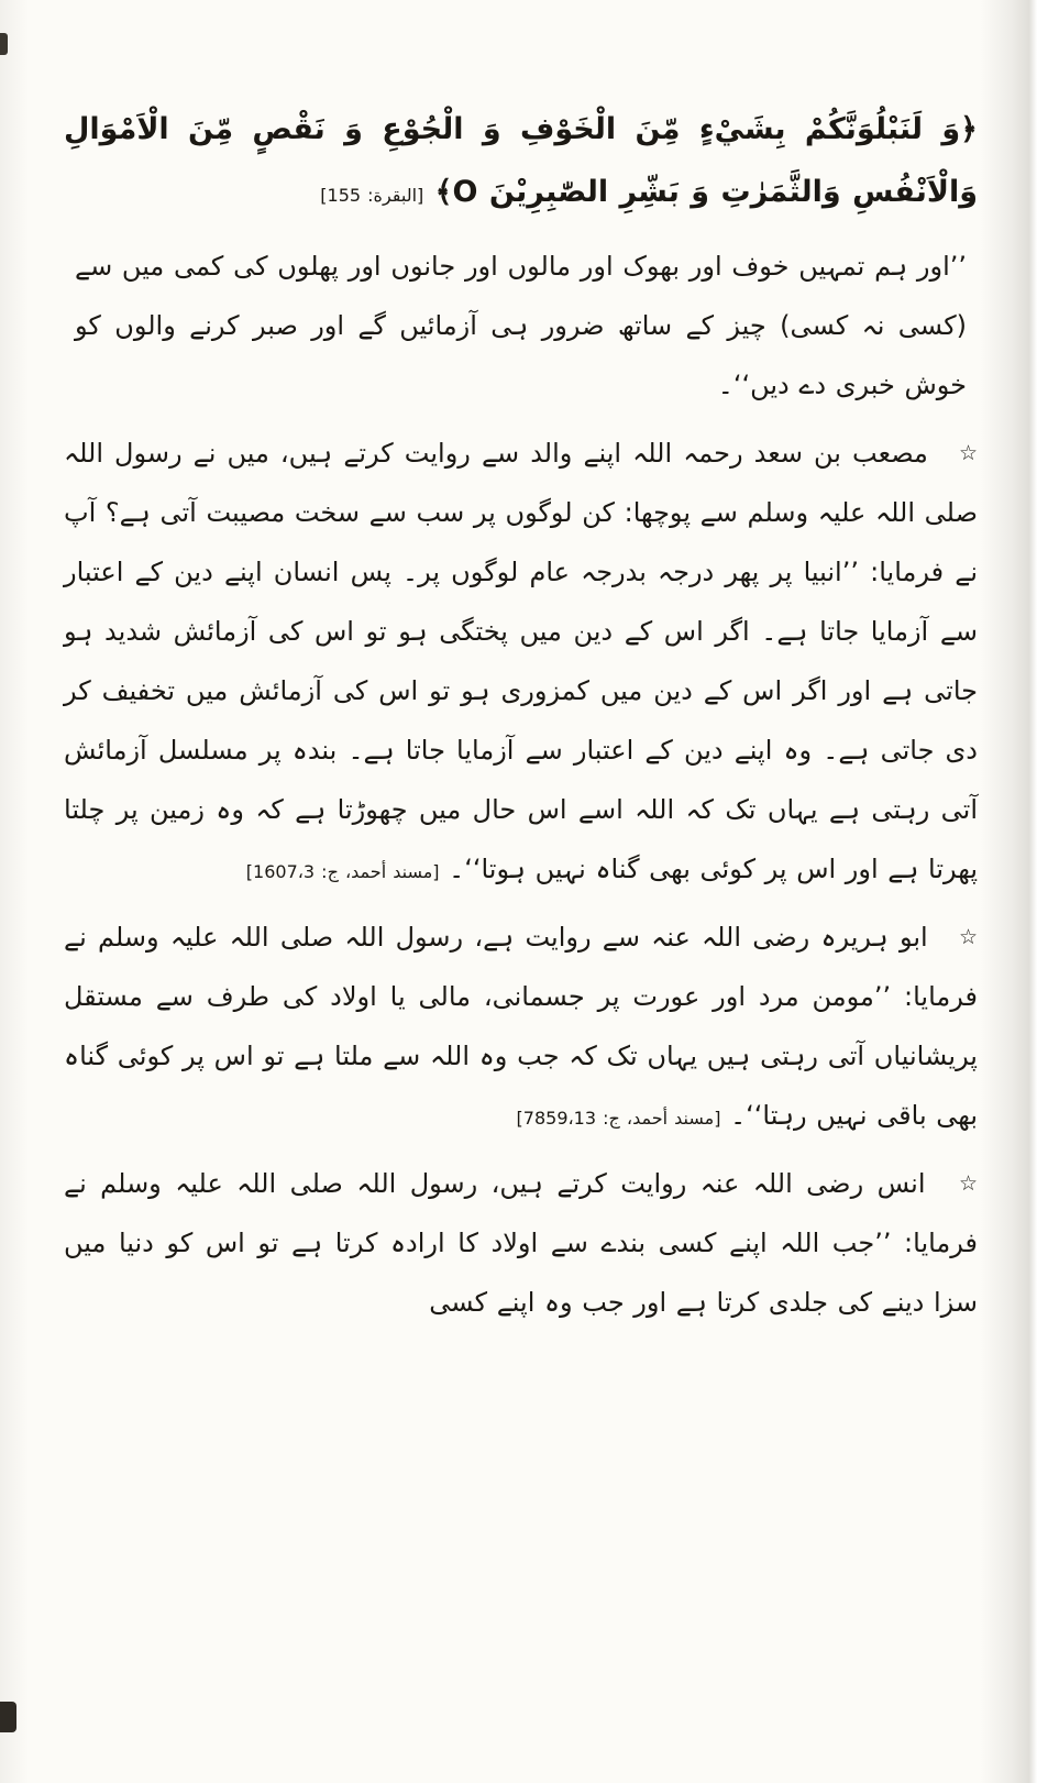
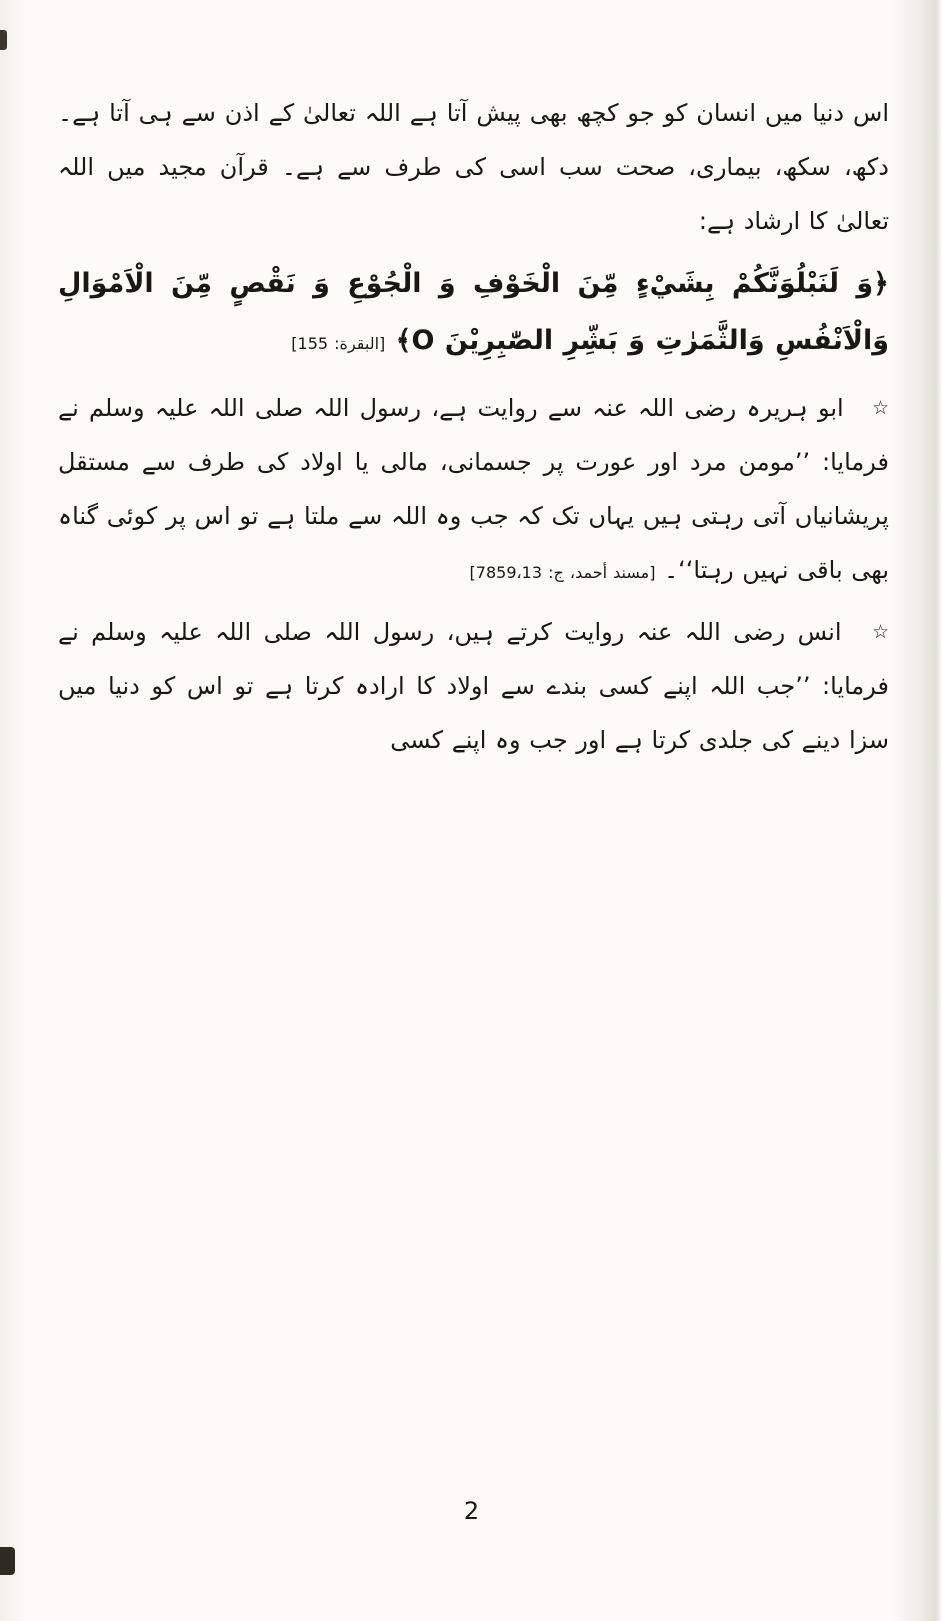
+ اس دنیا میں انسان کو جو کچھ بھی پیش آتا ہے اللہ تعالیٰ کے اذن سے ہی آتا ہے۔ دکھ، سکھ، بیماری، صحت سب اسی کی طرف سے ہے۔ قرآن مجید میں اللہ تعالیٰ کا ارشاد ہے:
  ﴿وَ لَنَبْلُوَنَّكُمْ بِشَيْءٍ مِّنَ الْخَوْفِ وَ الْجُوْعِ وَ نَقْصٍ مِّنَ الْاَمْوَالِ وَالْاَنْفُسِ وَالثَّمَرٰتِ وَ بَشِّرِ الصّٰبِرِيْنَ O﴾ [البقرة: 155]
- ’’اور ہم تمہیں خوف اور بھوک اور مالوں اور جانوں اور پھلوں کی کمی میں سے (کسی نہ کسی) چیز کے ساتھ ضرور ہی آزمائیں گے اور صبر کرنے والوں کو خوش خبری دے دیں‘‘۔
- ☆ مصعب بن سعد رحمہ اللہ اپنے والد سے روایت کرتے ہیں، میں نے رسول اللہ صلی اللہ علیہ وسلم سے پوچھا: کن لوگوں پر سب سے سخت مصیبت آتی ہے؟ آپ نے فرمایا: ’’انبیا پر پھر درجہ بدرجہ عام لوگوں پر۔ پس انسان اپنے دین کے اعتبار سے آزمایا جاتا ہے۔ اگر اس کے دین میں پختگی ہو تو اس کی آزمائش شدید ہو جاتی ہے اور اگر اس کے دین میں کمزوری ہو تو اس کی آزمائش میں تخفیف کر دی جاتی ہے۔ وہ اپنے دین کے اعتبار سے آزمایا جاتا ہے۔ بندہ پر مسلسل آزمائش آتی رہتی ہے یہاں تک کہ اللہ اسے اس حال میں چھوڑتا ہے کہ وہ زمین پر چلتا پھرتا ہے اور اس پر کوئی بھی گناہ نہیں ہوتا‘‘۔ [مسند أحمد، ج: 1607،3]
  ☆ ابو ہریرہ رضی اللہ عنہ سے روایت ہے، رسول اللہ صلی اللہ علیہ وسلم نے فرمایا: ’’مومن مرد اور عورت پر جسمانی، مالی یا اولاد کی طرف سے مستقل پریشانیاں آتی رہتی ہیں یہاں تک کہ جب وہ اللہ سے ملتا ہے تو اس پر کوئی گناہ بھی باقی نہیں رہتا‘‘۔ [مسند أحمد، ج: 7859،13]
  ☆ انس رضی اللہ عنہ روایت کرتے ہیں، رسول اللہ صلی اللہ علیہ وسلم نے فرمایا: ’’جب اللہ اپنے کسی بندے سے اولاد کا ارادہ کرتا ہے تو اس کو دنیا میں سزا دینے کی جلدی کرتا ہے اور جب وہ اپنے کسی
+ 2
